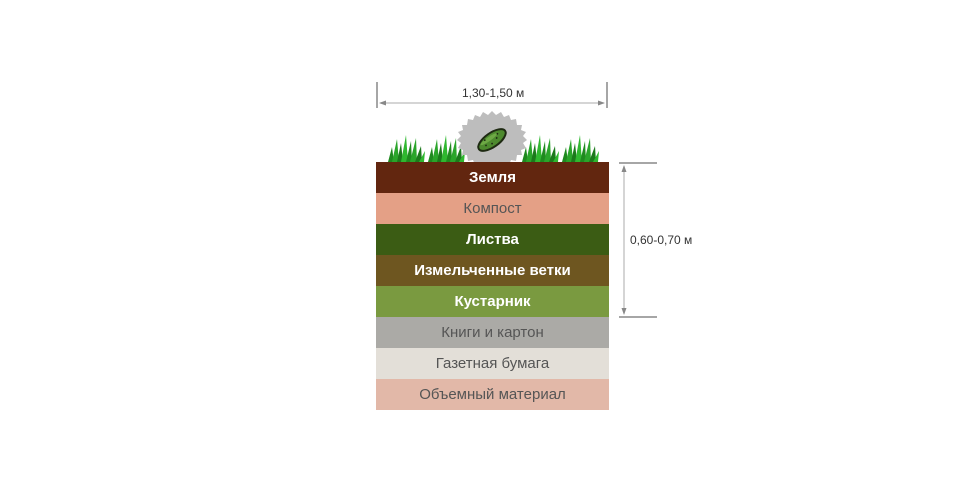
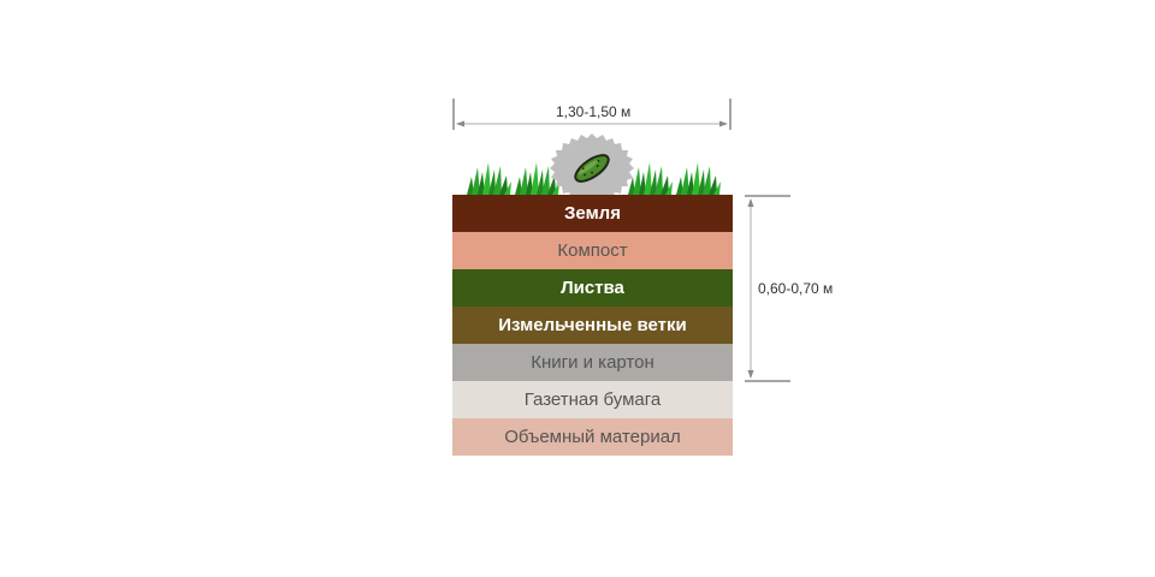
  1,30-1,50 м
  0,60-0,70 м
  Земля
  Компост
  Листва
  Измельченные ветки
- Кустарник
  Книги и картон
  Газетная бумага
  Объемный материал
